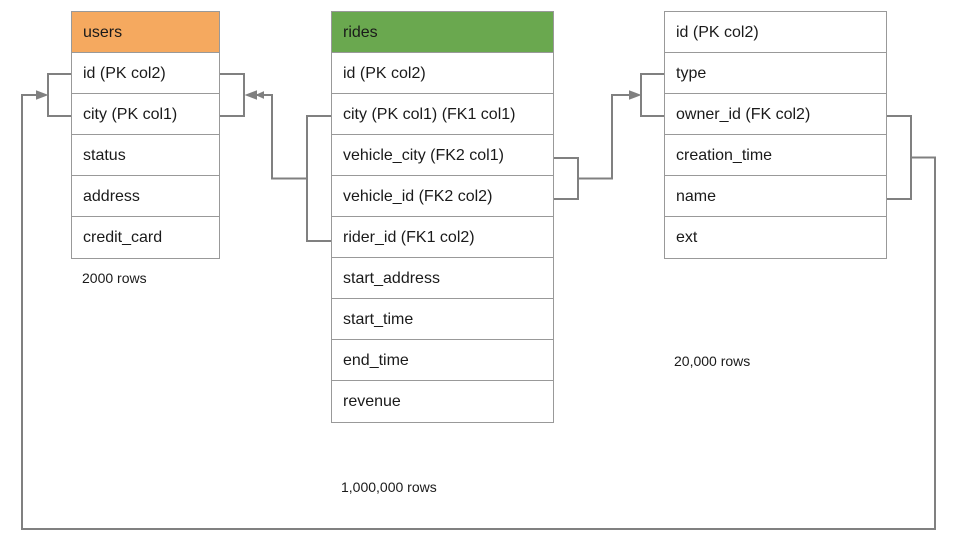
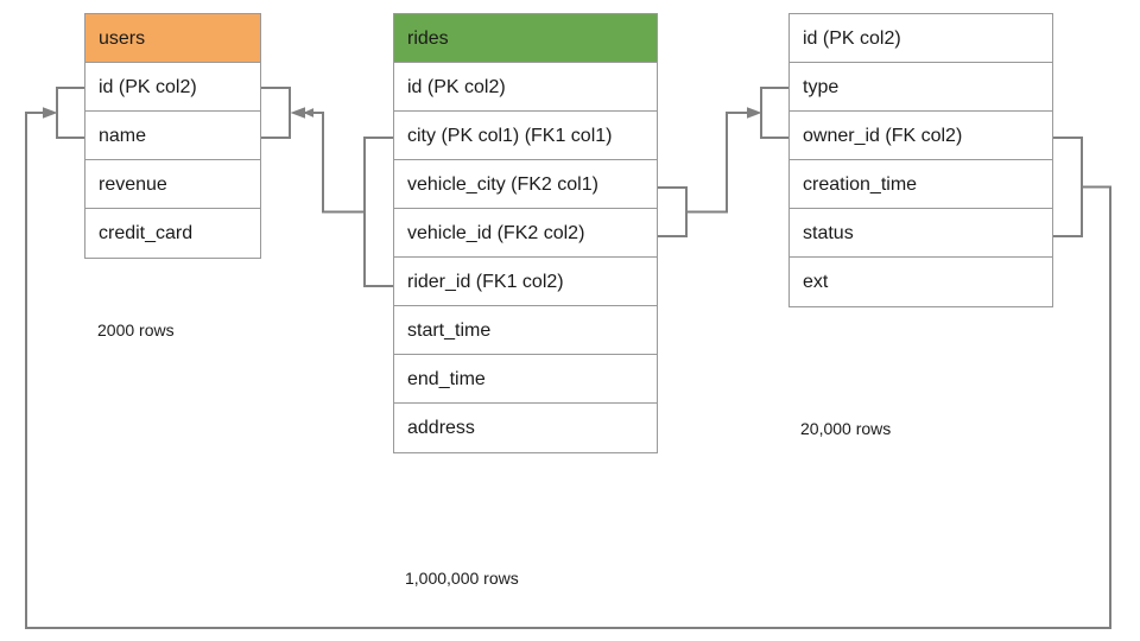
  users
  id (PK col2)
- city (PK col1)
- status
+ name
- address
+ revenue
  credit_card
  2000 rows
  rides
  id (PK col2)
  city (PK col1) (FK1 col1)
  vehicle_city (FK2 col1)
  vehicle_id (FK2 col2)
  rider_id (FK1 col2)
- start_address
  start_time
  end_time
- revenue
+ address
  1,000,000 rows
  id (PK col2)
  type
  owner_id (FK col2)
  creation_time
- name
+ status
  ext
  20,000 rows
